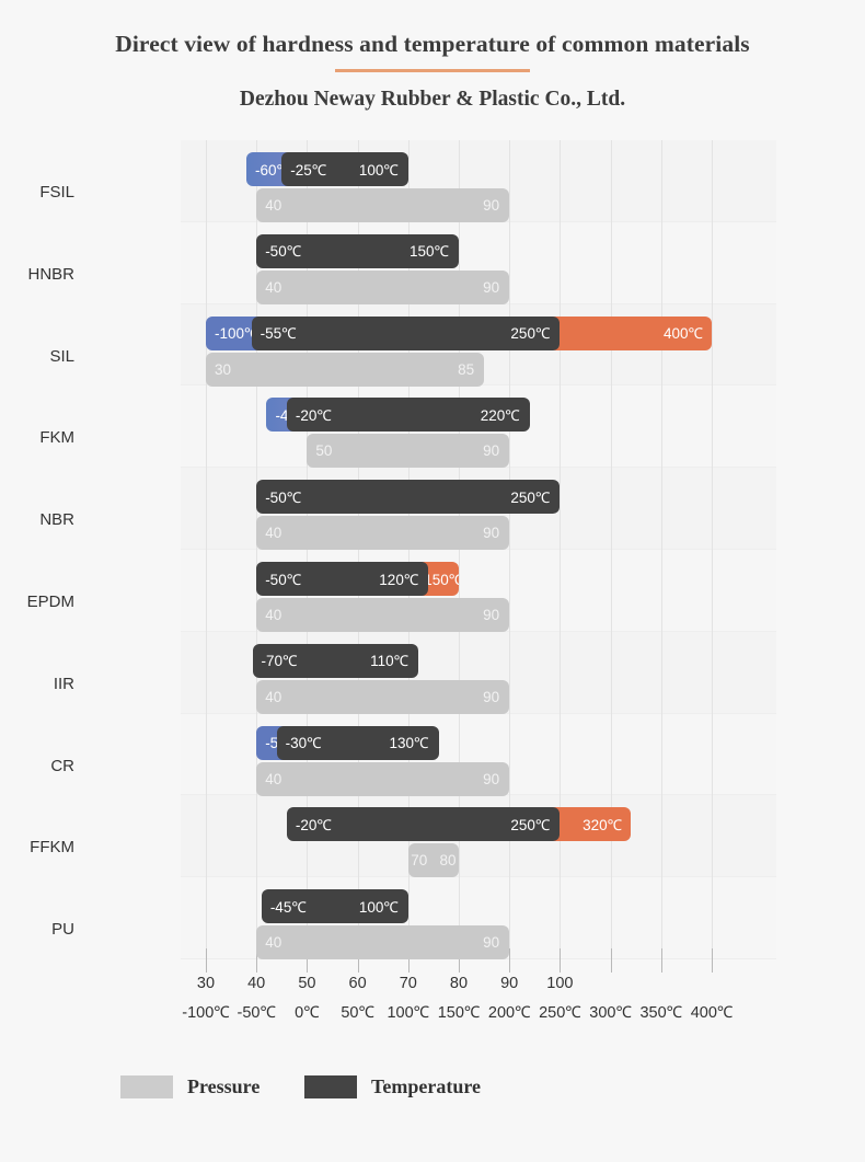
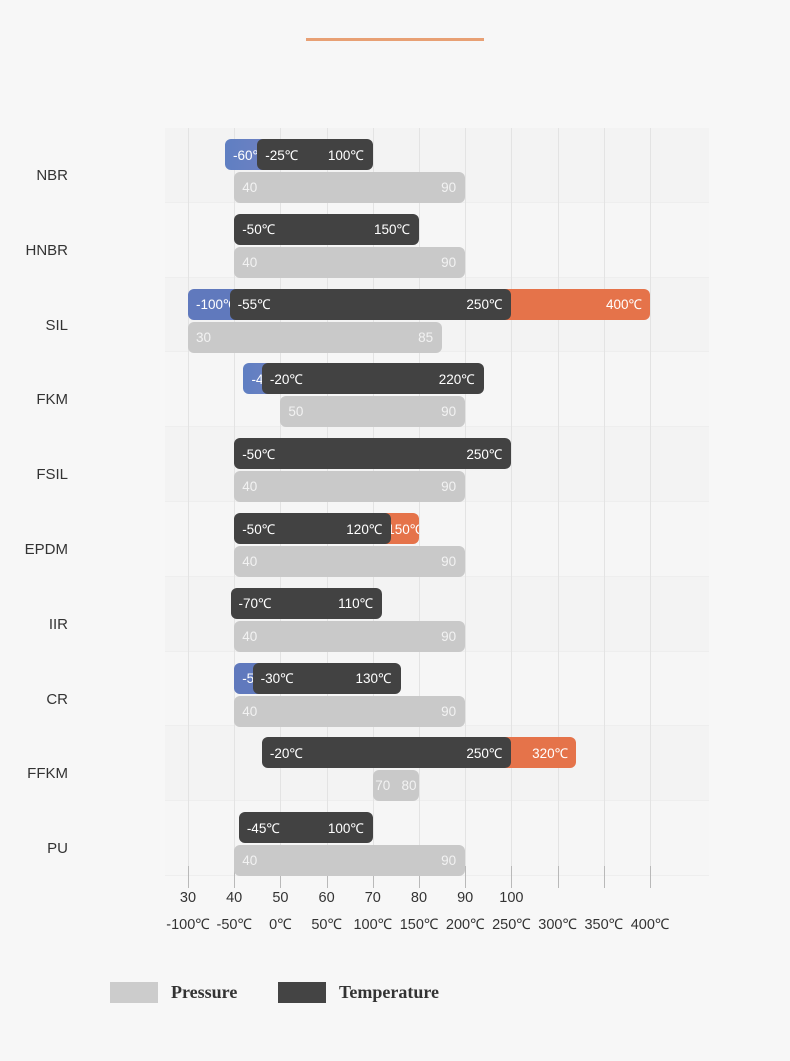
- Direct view of hardness and temperature of common materials
- Dezhou Neway Rubber & Plastic Co., Ltd.
  -60
  -25℃
  100℃
  40
  90
  -50℃
  150℃
  40
  90
  -100
  400℃
  -55℃
  250℃
  30
  85
  -20℃
  220℃
  50
  90
  -50℃
  250℃
  40
  90
  150℃
  -50℃
  120℃
  40
  90
  -70℃
  110℃
  40
  90
  -30℃
  130℃
  40
  90
  320℃
  -20℃
  250℃
  70 80
  -45℃
  100℃
  40
  90
- FSIL
+ NBR
  HNBR
  SIL
  FKM
- NBR
+ FSIL
  EPDM
  IIR
  CR
  FFKM
  PU
  30
  -100℃
  40
  -50℃
  50
  0℃
  60
  50℃
  70
  100℃
  80
  150℃
  90
  200℃
  100
  250℃
  300℃
  350℃
  400℃
  Pressure
  Temperature
